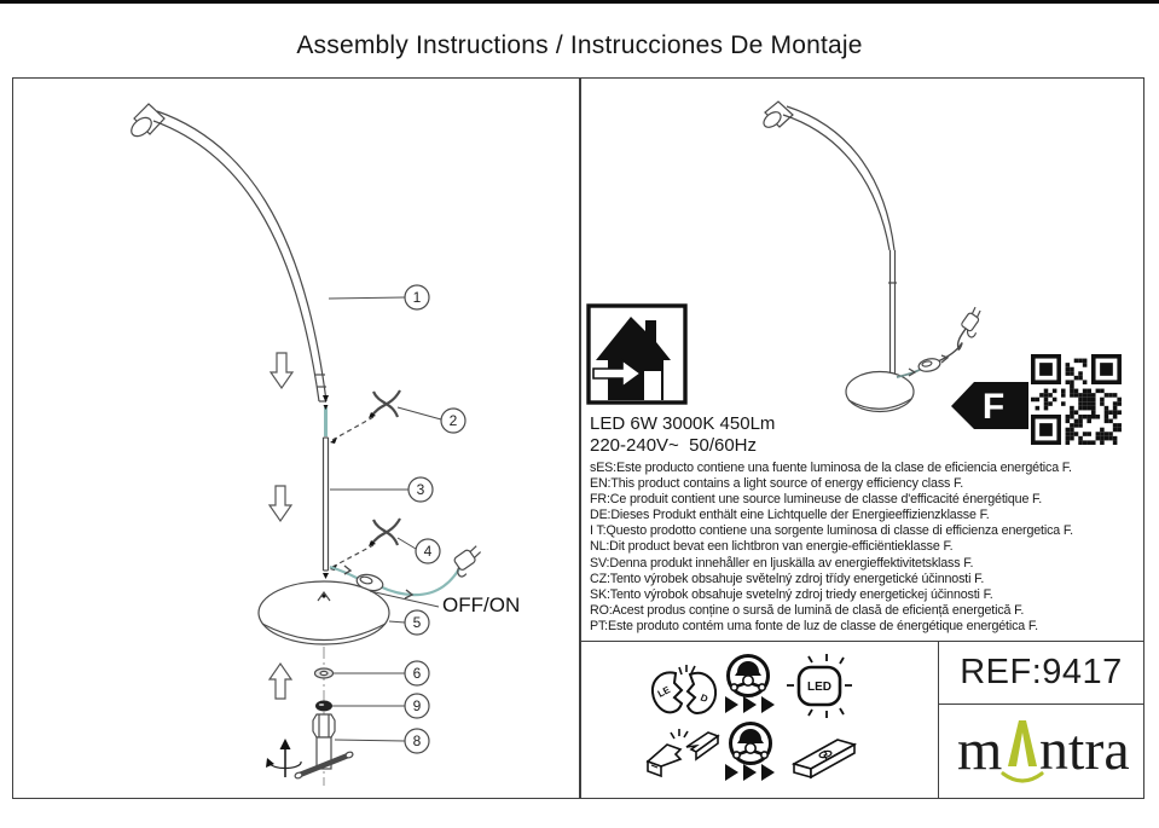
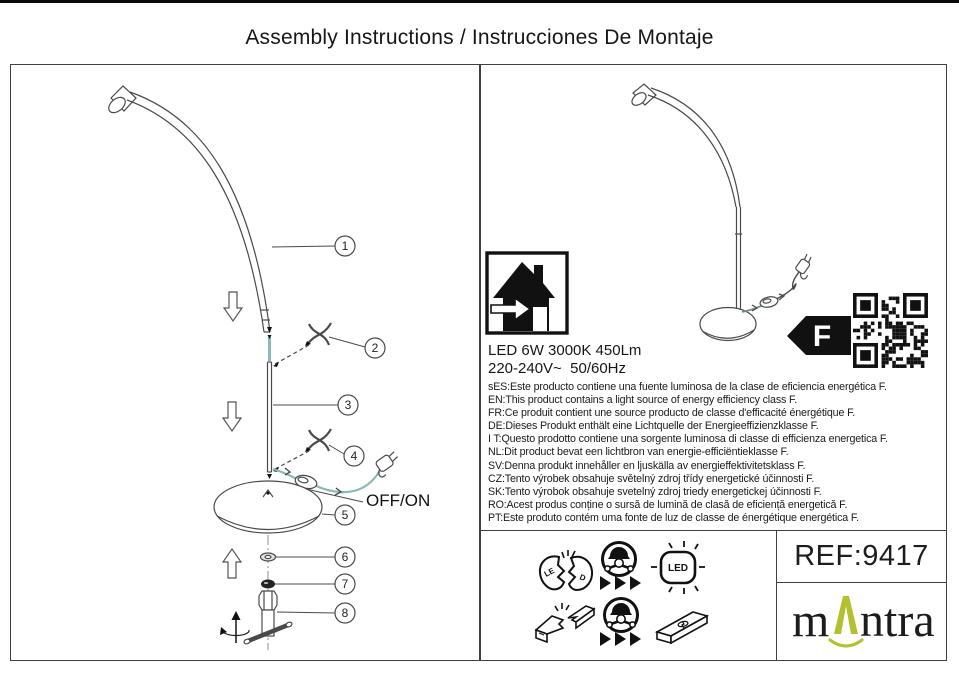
  Assembly Instructions / Instrucciones De Montaje
  1
  2
  3
  4
  5
  6
- 9
+ 7
  8
  OFF/ON
  F
  LED 6W 3000K 450Lm
  220-240V~ 50/60Hz
  sES:Este producto contiene una fuente luminosa de la clase de eficiencia energética F.
  EN:This product contains a light source of energy efficiency class F.
- FR:Ce produit contient une source lumineuse de classe d'efficacité énergétique F.
+ FR:Ce produit contient une source producto de classe d'efficacité énergétique F.
  DE:Dieses Produkt enthält eine Lichtquelle der Energieeffizienzklasse F.
  I T:Questo prodotto contiene una sorgente luminosa di classe di efficienza energetica F.
  NL:Dit product bevat een lichtbron van energie-efficiëntieklasse F.
  SV:Denna produkt innehåller en ljuskälla av energieffektivitetsklass F.
  CZ:Tento výrobek obsahuje světelný zdroj třídy energetické účinnosti F.
  SK:Tento výrobok obsahuje svetelný zdroj triedy energetickej účinnosti F.
  RO:Acest produs conține o sursă de lumină de clasă de eficiență energetică F.
  PT:Este produto contém uma fonte de luz de classe de énergétique energética F.
  LED
  REF:9417
  m
  ntra
